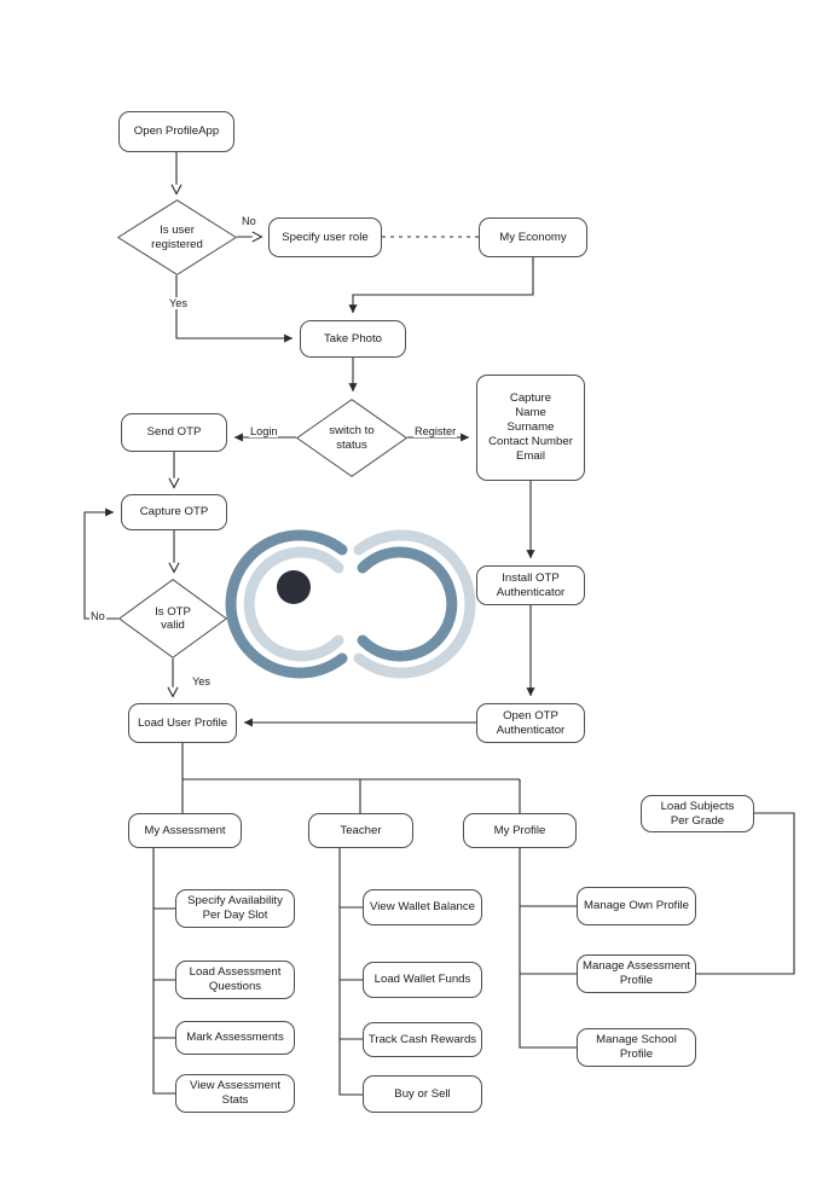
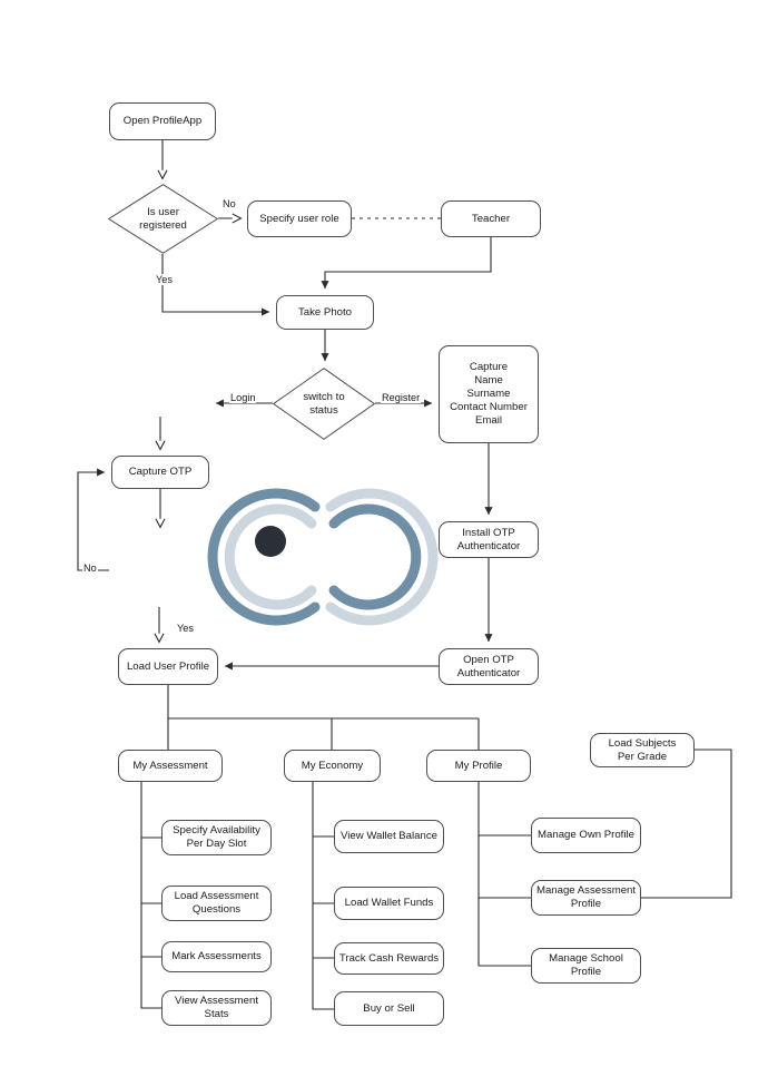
  Open ProfileApp
  Is user
  registered
  Specify user role
- My Economy
+ Teacher
  Take Photo
  switch to
  status
- Send OTP
  Capture
  Name
  Surname
  Contact Number
  Email
  Capture OTP
- Is OTP
- valid
  Install OTP
  Authenticator
  Open OTP
  Authenticator
  Load User Profile
  My Assessment
- Teacher
+ My Economy
  My Profile
  Load Subjects
  Per Grade
  Specify Availability
  Per Day Slot
  Load Assessment
  Questions
  Mark Assessments
  View Assessment
  Stats
  View Wallet Balance
  Load Wallet Funds
  Track Cash Rewards
  Buy or Sell
  Manage Own Profile
  Manage Assessment
  Profile
  Manage School
  Profile
  No
  Yes
  Login
  Register
  No
  Yes
